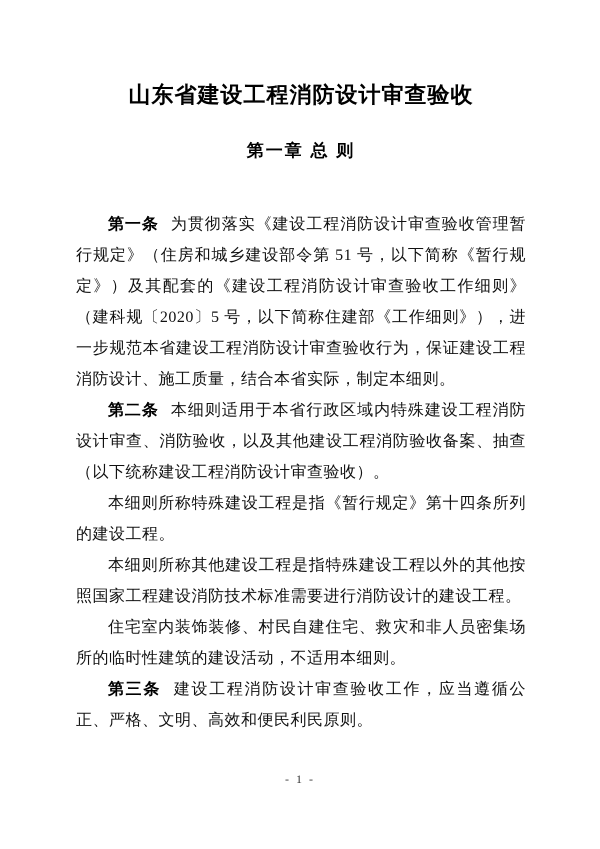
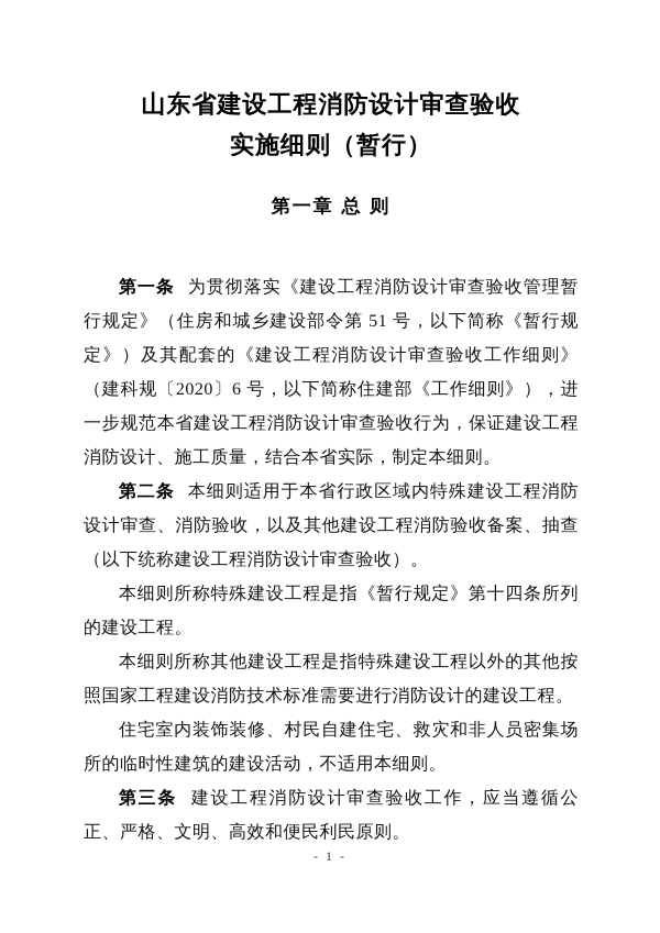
  山东省建设工程消防设计审查验收
+ 实施细则（暂行）
  第一章 总 则
- 第一条 为贯彻落实《建设工程消防设计审查验收管理暂行规定》（住房和城乡建设部令第 51 号，以下简称《暂行规定》）及其配套的《建设工程消防设计审查验收工作细则》（建科规〔2020〕5 号，以下简称住建部《工作细则》），进一步规范本省建设工程消防设计审查验收行为，保证建设工程消防设计、施工质量，结合本省实际，制定本细则。
+ 第一条 为贯彻落实《建设工程消防设计审查验收管理暂行规定》（住房和城乡建设部令第 51 号，以下简称《暂行规定》）及其配套的《建设工程消防设计审查验收工作细则》（建科规〔2020〕6 号，以下简称住建部《工作细则》），进一步规范本省建设工程消防设计审查验收行为，保证建设工程消防设计、施工质量，结合本省实际，制定本细则。
  第二条 本细则适用于本省行政区域内特殊建设工程消防设计审查、消防验收，以及其他建设工程消防验收备案、抽查（以下统称建设工程消防设计审查验收）。
  本细则所称特殊建设工程是指《暂行规定》第十四条所列的建设工程。
  本细则所称其他建设工程是指特殊建设工程以外的其他按照国家工程建设消防技术标准需要进行消防设计的建设工程。
  住宅室内装饰装修、村民自建住宅、救灾和非人员密集场所的临时性建筑的建设活动，不适用本细则。
  第三条 建设工程消防设计审查验收工作，应当遵循公正、严格、文明、高效和便民利民原则。
  - 1 -
